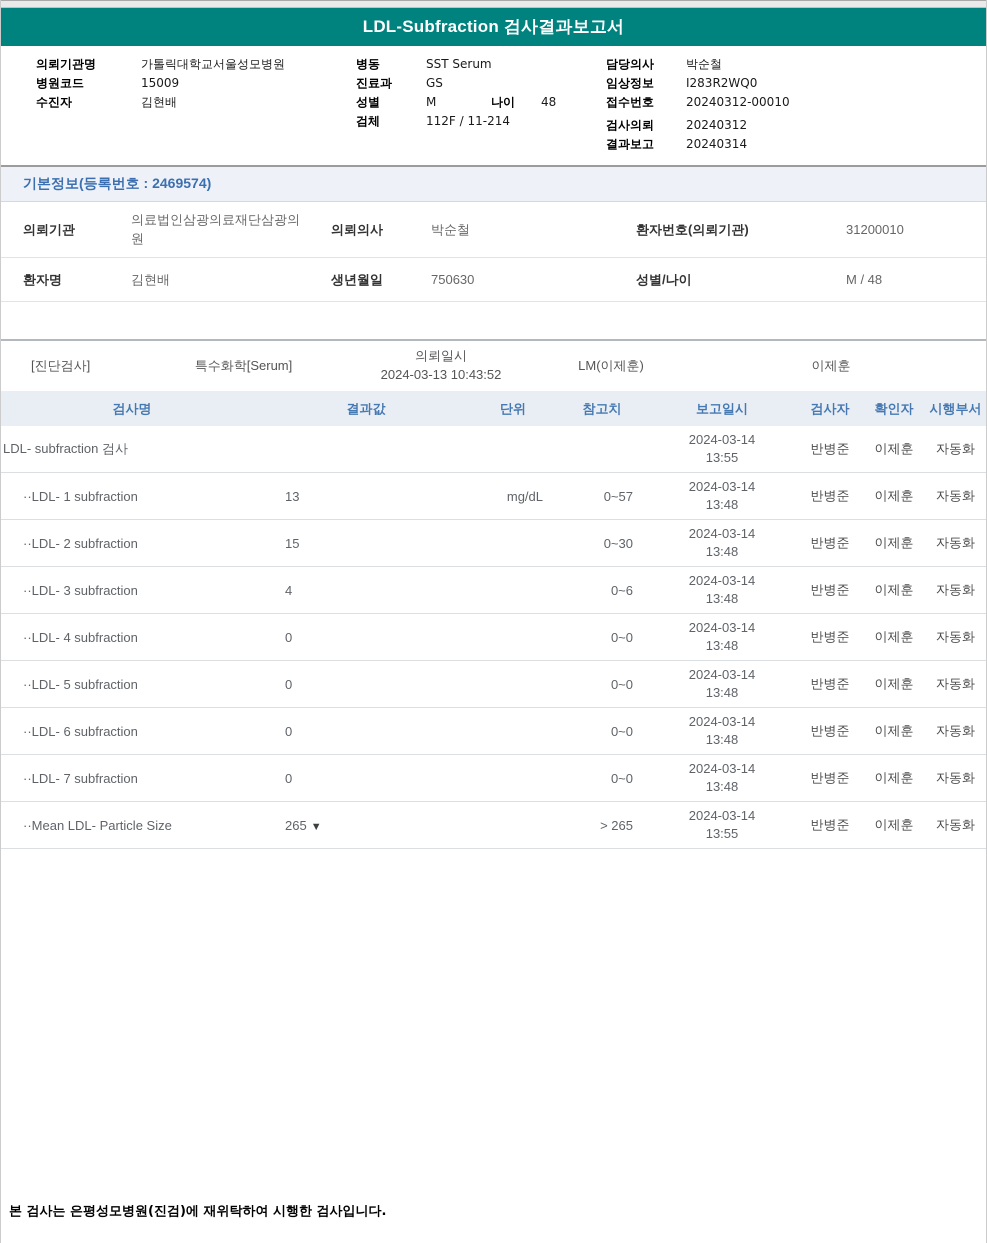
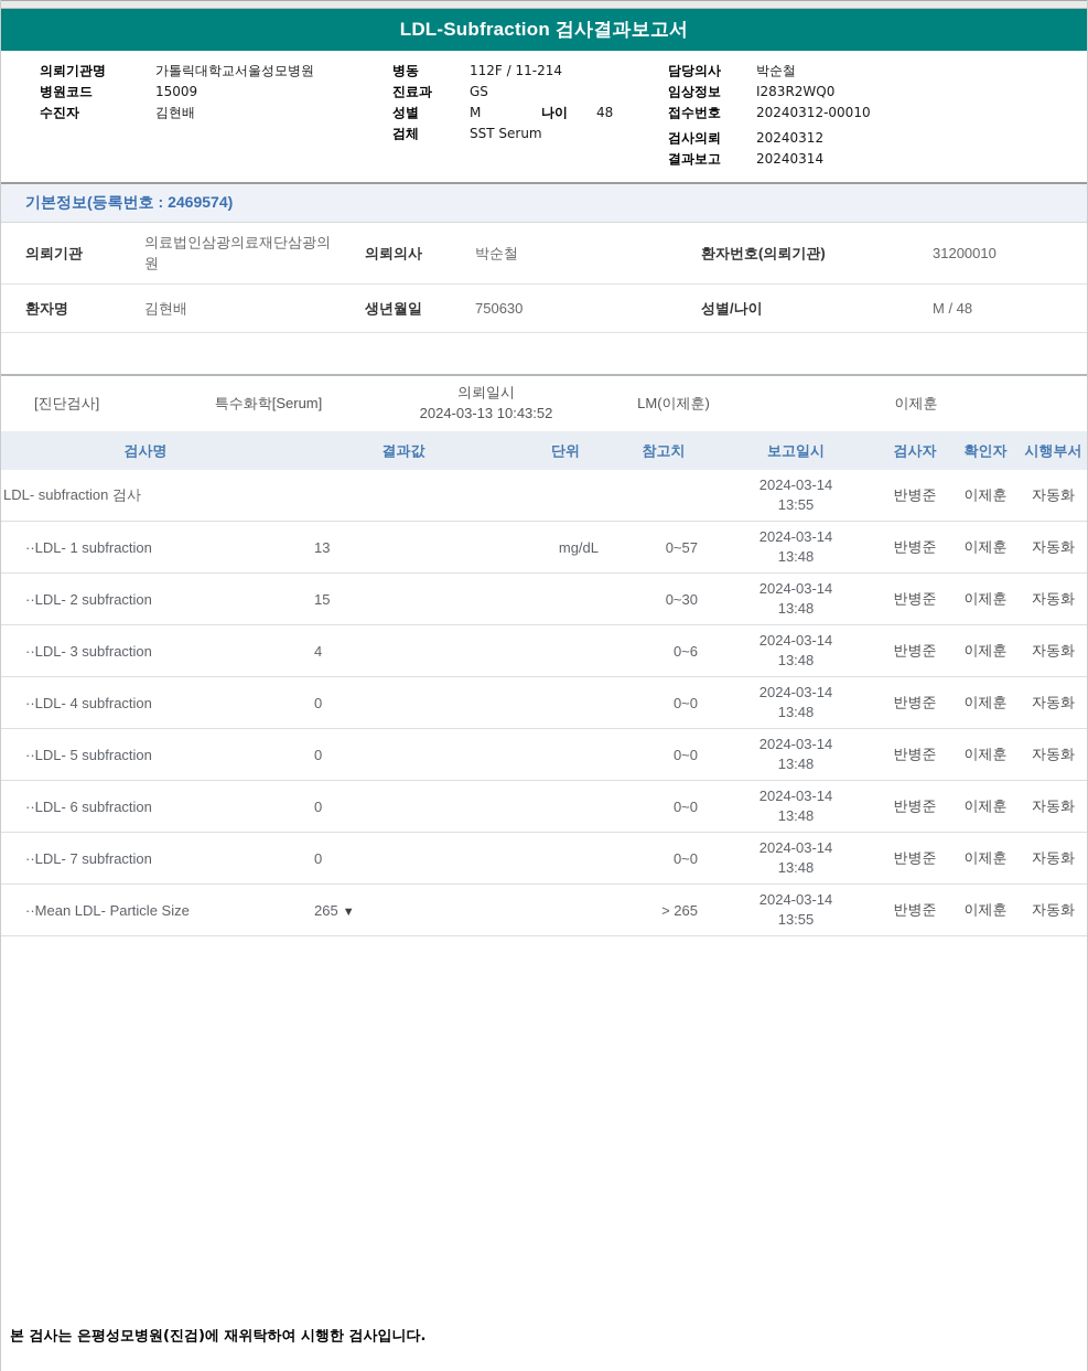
  LDL-Subfraction 검사결과보고서
  의뢰기관명
  가톨릭대학교서울성모병원
  병원코드
  15009
  수진자
  김현배
  병동
- SST Serum
+ 112F / 11-214
  진료과
  GS
  성별
  M
  나이
  48
  검체
- 112F / 11-214
+ SST Serum
  담당의사
  박순철
  임상정보
  I283R2WQ0
  접수번호
  20240312-00010
  검사의뢰
  20240312
  결과보고
  20240314
  기본정보(등록번호 : 2469574)
  의뢰기관
  의료법인삼광의료재단삼광의원
  의뢰의사
  박순철
  환자번호(의뢰기관)
  31200010
  환자명
  김현배
  생년월일
  750630
  성별/나이
  M / 48
  [진단검사]
  특수화학[Serum]
  의뢰일시
  2024-03-13 10:43:52
  LM(이제훈)
  이제훈
  검사명
  결과값
  단위
  참고치
  보고일시
  검사자
  확인자
  시행부서
  LDL- subfraction 검사
  2024-03-14
  13:55
  반병준
  이제훈
  자동화
  ··LDL- 1 subfraction
  13
  mg/dL
  0~57
  2024-03-14
  13:48
  반병준
  이제훈
  자동화
  ··LDL- 2 subfraction
  15
  0~30
  2024-03-14
  13:48
  반병준
  이제훈
  자동화
  ··LDL- 3 subfraction
  4
  0~6
  2024-03-14
  13:48
  반병준
  이제훈
  자동화
  ··LDL- 4 subfraction
  0
  0~0
  2024-03-14
  13:48
  반병준
  이제훈
  자동화
  ··LDL- 5 subfraction
  0
  0~0
  2024-03-14
  13:48
  반병준
  이제훈
  자동화
  ··LDL- 6 subfraction
  0
  0~0
  2024-03-14
  13:48
  반병준
  이제훈
  자동화
  ··LDL- 7 subfraction
  0
  0~0
  2024-03-14
  13:48
  반병준
  이제훈
  자동화
  ··Mean LDL- Particle Size
  265 ▼
  > 265
  2024-03-14
  13:55
  반병준
  이제훈
  자동화
  본 검사는 은평성모병원(진검)에 재위탁하여 시행한 검사입니다.
